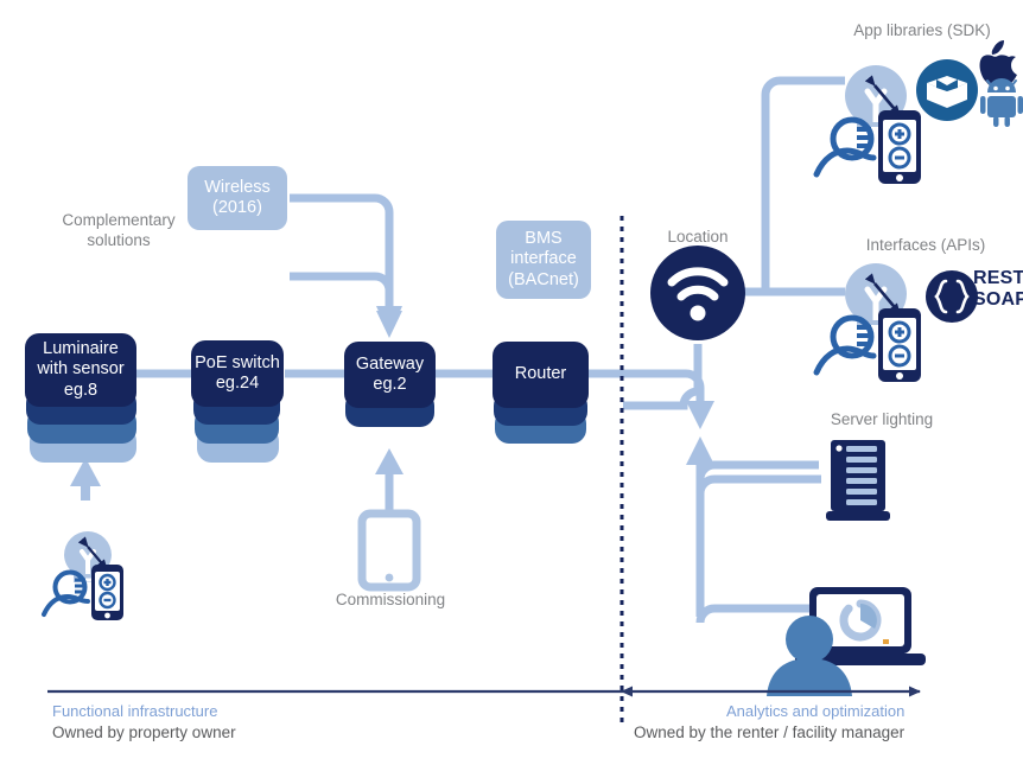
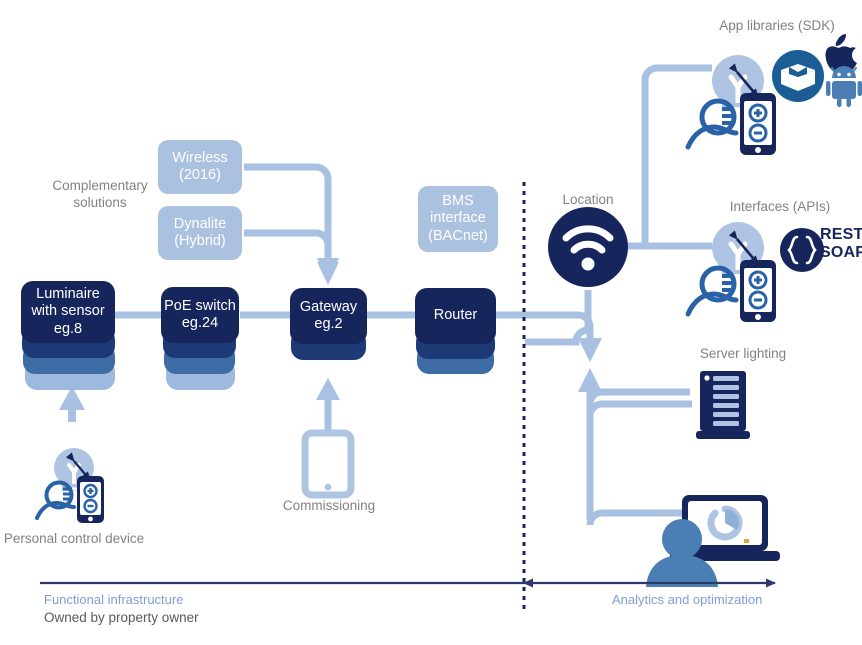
  Luminaire
  with sensor
  eg.8
  PoE switch
  eg.24
  Gateway
  eg.2
  Router
  Wireless
  (2016)
+ Dynalite
+ (Hybrid)
  BMS
  interface
  (BACnet)
  Complementary
  solutions
  Commissioning
+ Personal control device
  Location
  App libraries (SDK)
  Interfaces (APIs)
  Server lighting
  REST
  SOAP
  Functional infrastructure
  Owned by property owner
  Analytics and optimization
- Owned by the renter / facility manager
